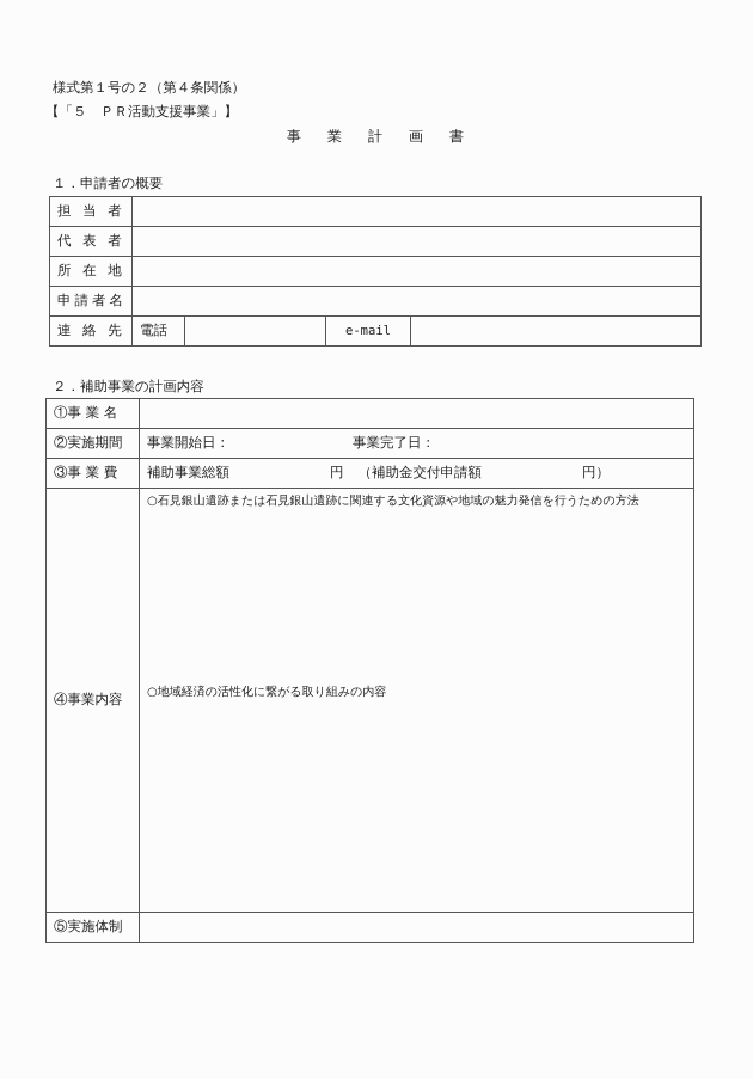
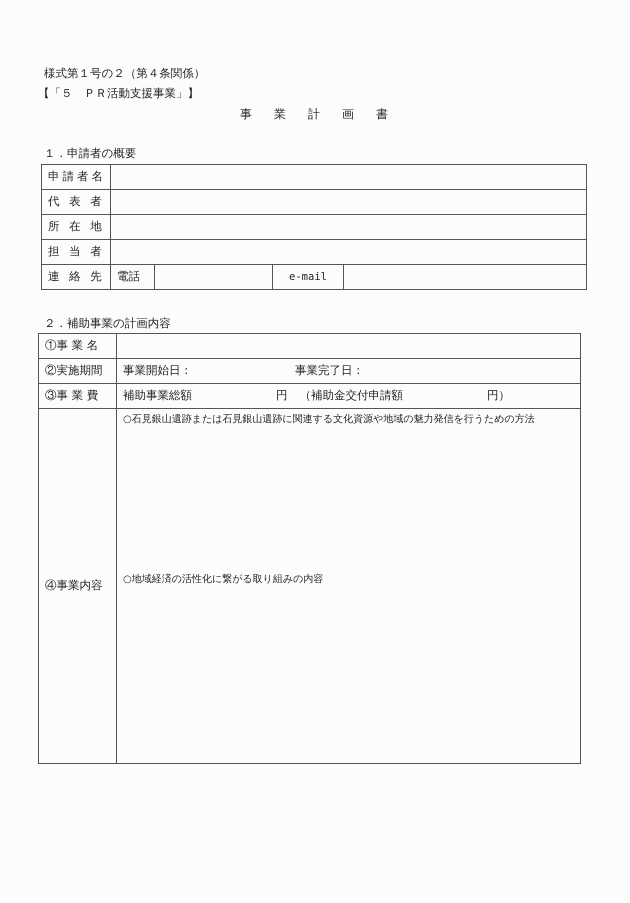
  様式第１号の２（第４条関係）
  【「５ ＰＲ活動支援事業」】
  事業計画書
  １．申請者の概要
- 担 当 者
+ 申請者名
  代 表 者
  所 在 地
- 申請者名
+ 担 当 者
  連 絡 先	電話		e-mail
  ２．補助事業の計画内容
  ①事 業 名
  ②実施期間	事業開始日： 事業完了日：
  ③事 業 費	補助事業総額 円 （補助金交付申請額 円）
  ④事業内容	○石見銀山遺跡または石見銀山遺跡に関連する文化資源や地域の魅力発信を行うための方法 ○地域経済の活性化に繋がる取り組みの内容
- ⑤実施体制
